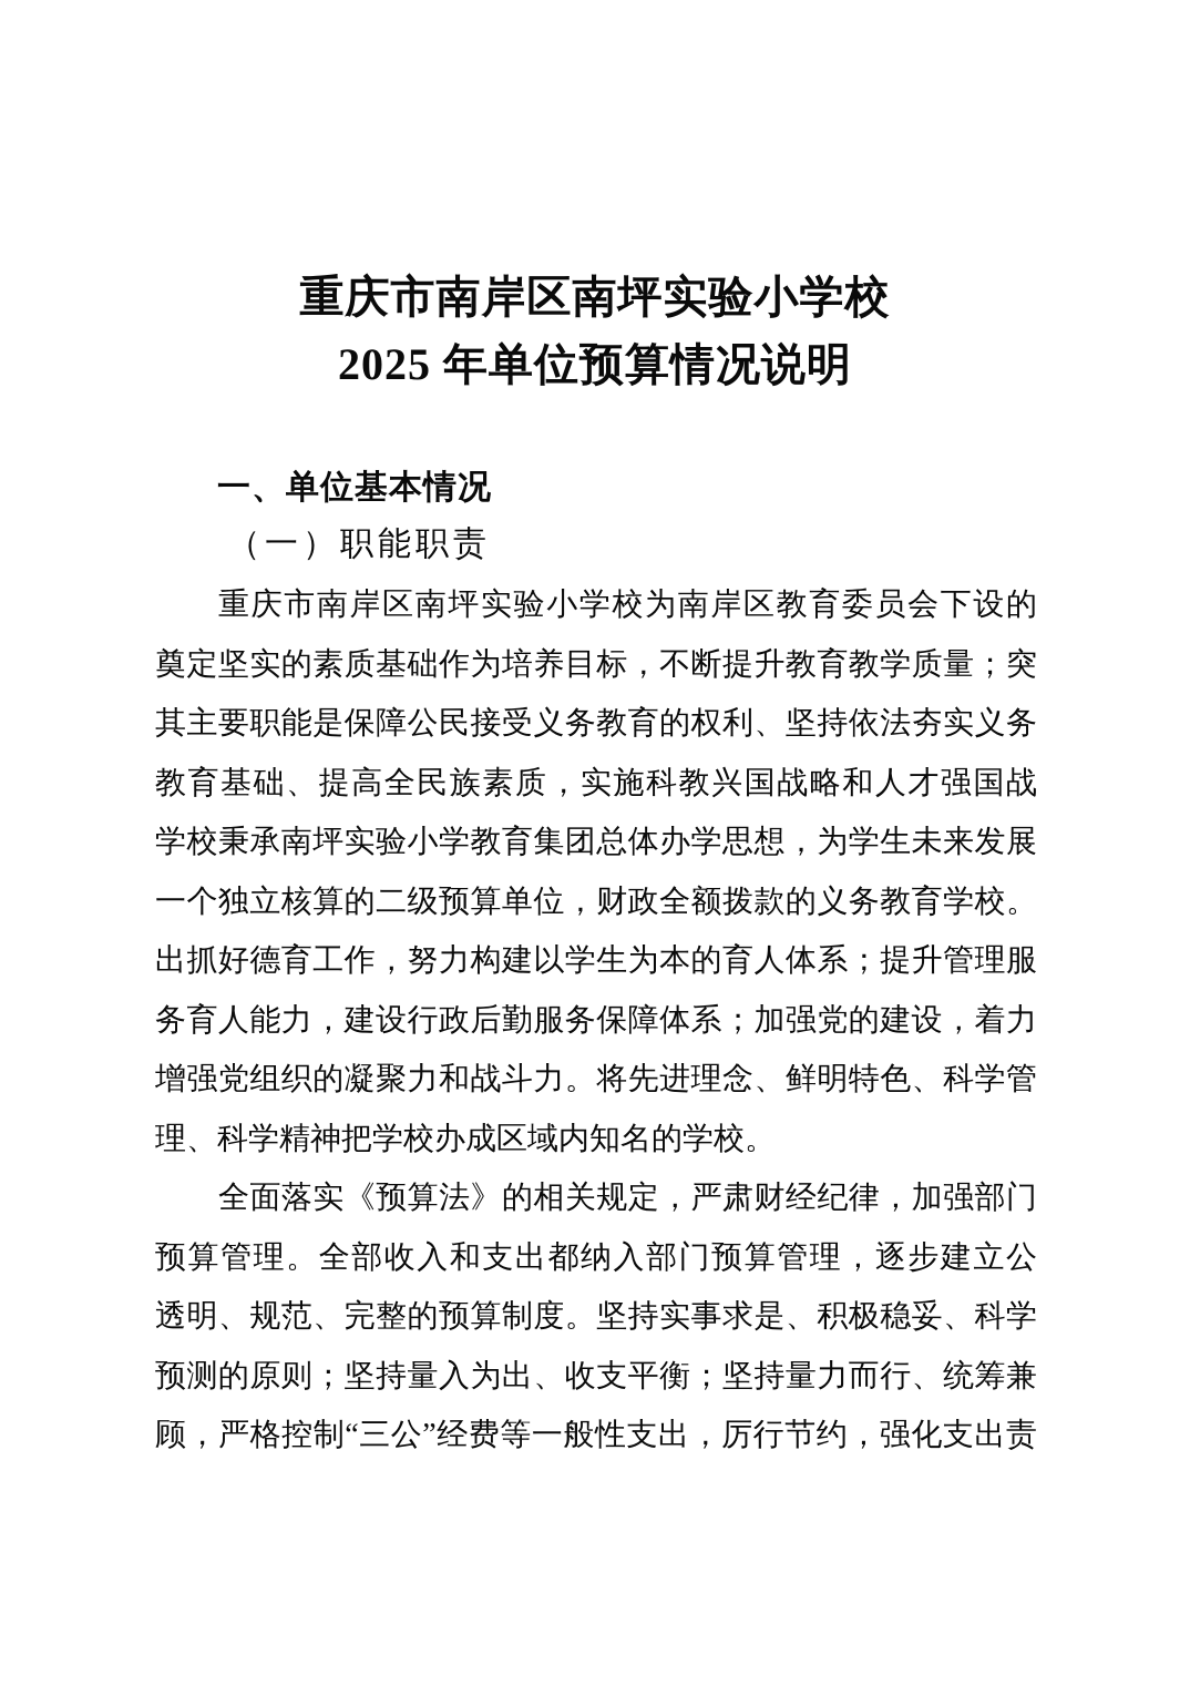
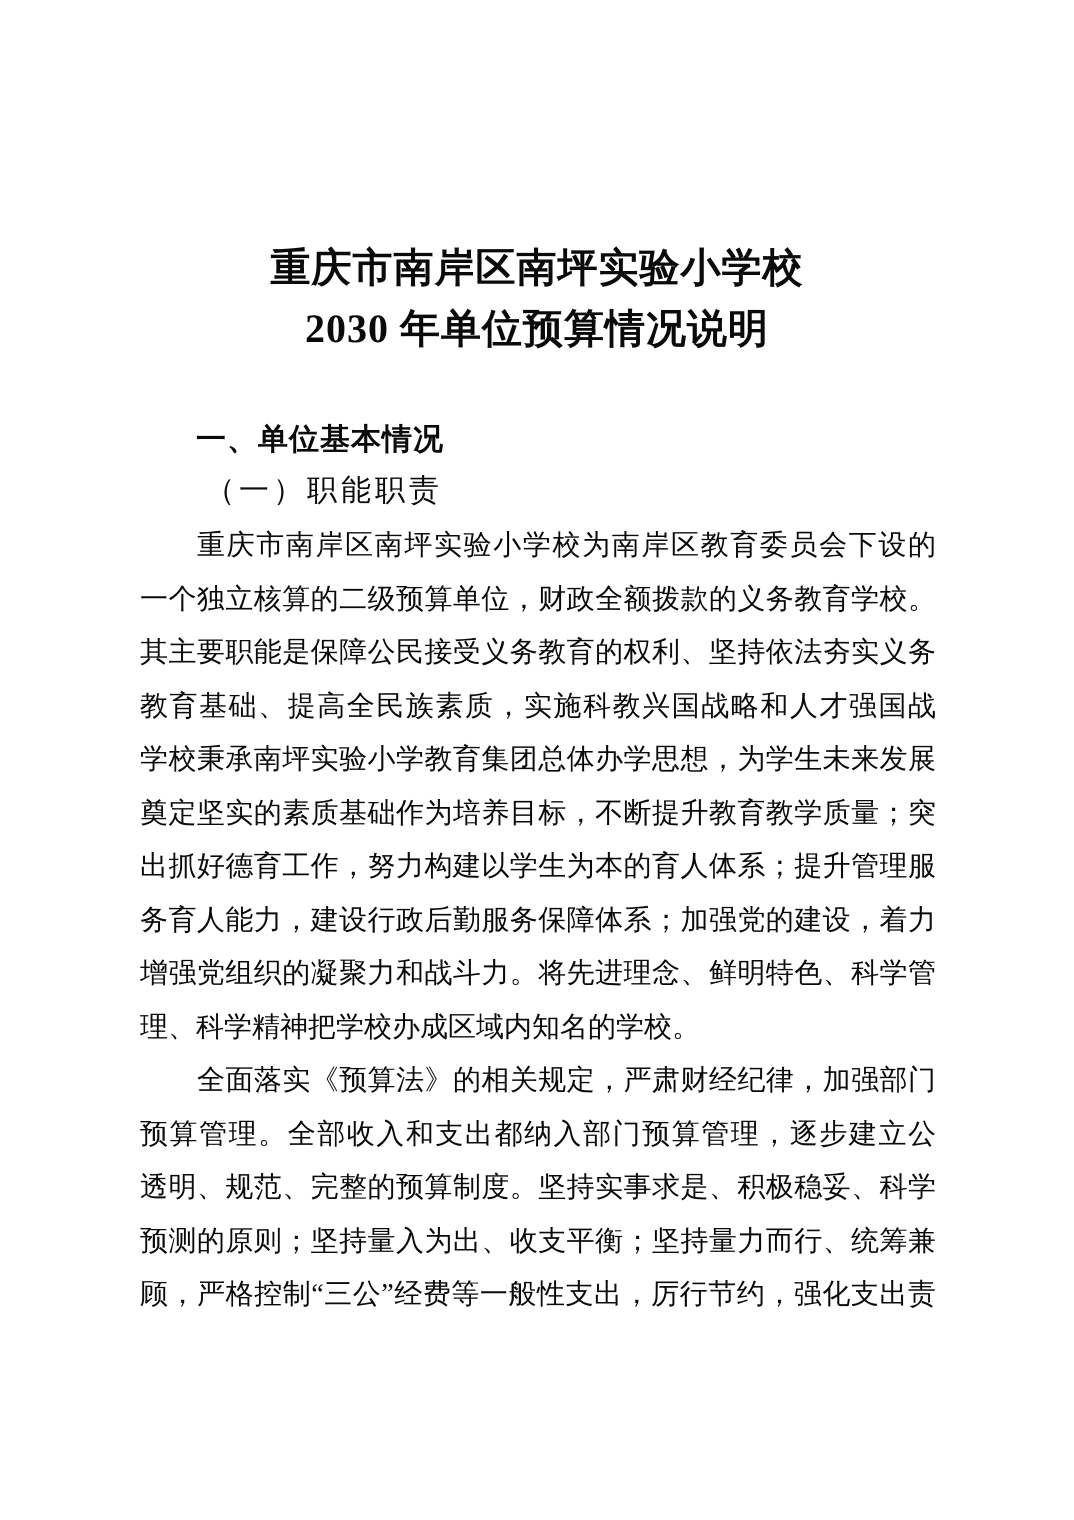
  重庆市南岸区南坪实验小学校
- 2025 年单位预算情况说明
+ 2030 年单位预算情况说明
  一、单位基本情况
  （一）职能职责
  重庆市南岸区南坪实验小学校为南岸区教育委员会下设的
- 奠定坚实的素质基础作为培养目标，不断提升教育教学质量；突
+ 一个独立核算的二级预算单位，财政全额拨款的义务教育学校。
  其主要职能是保障公民接受义务教育的权利、坚持依法夯实义务
  教育基础、提高全民族素质，实施科教兴国战略和人才强国战
  学校秉承南坪实验小学教育集团总体办学思想，为学生未来发展
- 一个独立核算的二级预算单位，财政全额拨款的义务教育学校。
+ 奠定坚实的素质基础作为培养目标，不断提升教育教学质量；突
  出抓好德育工作，努力构建以学生为本的育人体系；提升管理服
  务育人能力，建设行政后勤服务保障体系；加强党的建设，着力
  增强党组织的凝聚力和战斗力。将先进理念、鲜明特色、科学管
  理、科学精神把学校办成区域内知名的学校。
  全面落实《预算法》的相关规定，严肃财经纪律，加强部门
  预算管理。全部收入和支出都纳入部门预算管理，逐步建立公
  透明、规范、完整的预算制度。坚持实事求是、积极稳妥、科学
  预测的原则；坚持量入为出、收支平衡；坚持量力而行、统筹兼
  顾，严格控制“三公”经费等一般性支出，厉行节约，强化支出责
